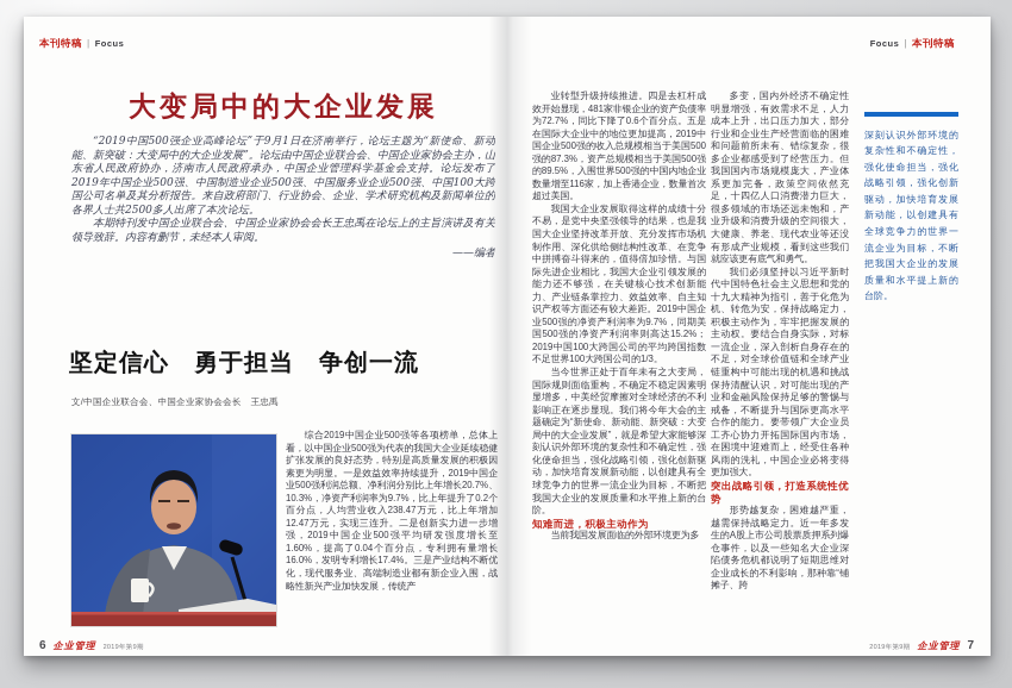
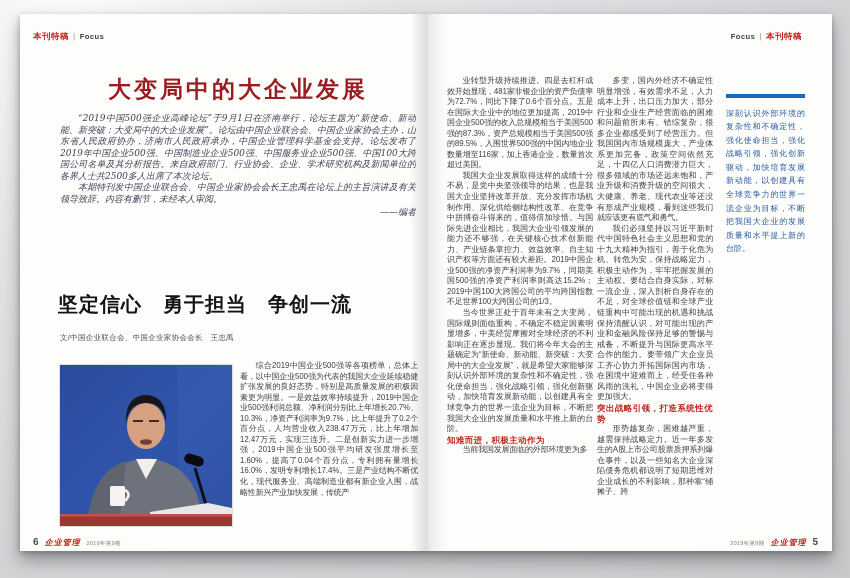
  本刊特稿 | Focus
  大变局中的大企业发展
  “2019中国500强企业高峰论坛”于9月1日在济南举行，论坛主题为“新使命、新能、新突破：大变局中的大企业发展”。论坛由中国企业联合会、中国企业家协会主办，东省人民政府协办，济南市人民政府承办，中国企业管理科学基金会支持。论坛发布2019年中国企业500强、中国制造业企业500强、中国服务业企业500强、中国100大国公司名单及其分析报告。来自政府部门、行业协会、企业、学术研究机构及新闻单位各界人士共2500多人出席了本次论坛。
  本期特刊发中国企业联合会、中国企业家协会会长王忠禹在论坛上的主旨演讲及有领导致辞。内容有删节，未经本人审阅。
  ——编
  坚定信心 勇于担当 争创一流
  文/中国企业联合会、中国企业家协会会长 王忠禹
  综合2019中国企业500强等各项榜单，总看，以中国企业500强为代表的我国大企业延续扩张发展的良好态势，特别是高质量发展的积素更为明显。一是效益效率持续提升，2019中业500强利润总额、净利润分别比上年增长20.710.3%，净资产利润率为9.7%，比上年提升了0.百分点，人均营业收入238.47万元，比上年12.47万元，实现三连升。二是创新实力进一强，2019中国企业500强平均研发强度增1.60%，提高了0.04个百分点，专利拥有量16.0%，发明专利增长17.4%。三是产业结构不化，现代服务业、高端制造业都有新企业入围略性新兴产业加快发展，传统产
  6
  企业管理
  Focus | 本刊特稿
  业转型升级持续推进。四是去杠杆成效开始显现，481家非银企业的资产负债率为72.7%，同比下降了0.6个百分点。五是在国际大企业中的地位更加提高，2019中国企业500强的收入总规模相当于美国500强的87.3%，资产总规模相当于美国500强的89.5%，入围世界500强的中国内地企业数量增至116家，加上香港企业，数量首次超过美国。
  我国大企业发展取得这样的成绩十分不易，是党中央坚强领导的结果，也是我国大企业坚持改革开放、充分发挥市场机制作用、深化供给侧结构性改革、在竞争中拼搏奋斗得来的，值得倍加珍惜。与国际先进企业相比，我国大企业引领发展的能力还不够强，在关键核心技术创新能力、产业链条掌控力、效益效率、自主知识产权等方面还有较大差距。2019中国企业500强的净资产利润率为9.7%，同期美国500强的净资产利润率则高达15.2%；019中国100大跨国公司的平均跨国指数不足世界100大跨国公司的1/3。
  当今世界正处于百年未有之大变局，国际规则面临重构，不确定不稳定因素明显增多，中美经贸摩擦对全球经济的不利影响正在逐步显现。我们将今年大会的主题确定为“新使命、新动能、新突破：大变局中的大企业发展”，就是希望大家能够深刻认识外部环境的复杂性和不确定性，强化使命担当，强化战略引领，强化创新驱动，加快培育发展新动能，以创建具有全球竞争力的世界一流企业为目标，不断把我国大企业的发展质量和水平推上新的台阶。
  知难而进，积极主动作为
  当前我国发展面临的外部环境更为多
  多变，国内外经济不确定性明显增强，有效需求不足，人力成本上升，出口压力加大，部分行业和企业生产经营面临的困难和问题前所未有、错综复杂，很多企业都感受到了经营压力。但我国国内市场规模庞大，产业体系更加完备，政策空间依然充足，十四亿人口消费潜力巨大，很多领域的市场还远未饱和，产业升级和消费升级的空间很大，大健康、养老、现代农业等还没有形成产业规模，看到这些我们就应该更有底气和勇气。
  我们必须坚持以习近平新时代中国特色社会主义思想和党的十九大精神为指引，善于化危为机、转危为安，保持战略定力，积极主动作为，牢牢把握发展的主动权。要结合自身实际，对标一流企业，深入剖析自身存在的不足，对全球价值链和全球产业链重构中可能出现的机遇和挑战保持清醒认识，对可能出现的产业和金融风险保持足够的警惕与戒备，不断提升与国际更高水平合作的能力。要带领广大企业员工齐心协力开拓国际国内市场，在困境中迎难而上，经受住各种风雨的洗礼，中国企业必将变得更加强大。
  突出战略引领，打造系统性优势
  形势越复杂，困难越严重，越需保持战略定力。近一年多发生的A股上市公司股票质押系列爆仓事件，以及一些知名大企业深陷债务危机都说明了短期思维对企业成长的不利影响，那种靠“铺摊子、跨
  深刻认识外部环境的复杂性和不确定性，强化使命担当，强化战略引领，强化创新驱动，加快培育发展新动能，以创建具有全球竞争力的世界一流企业为目标，不断把我国大企业的发展质量和水平提上新的台阶。
  企业管理
- 7
+ 5
